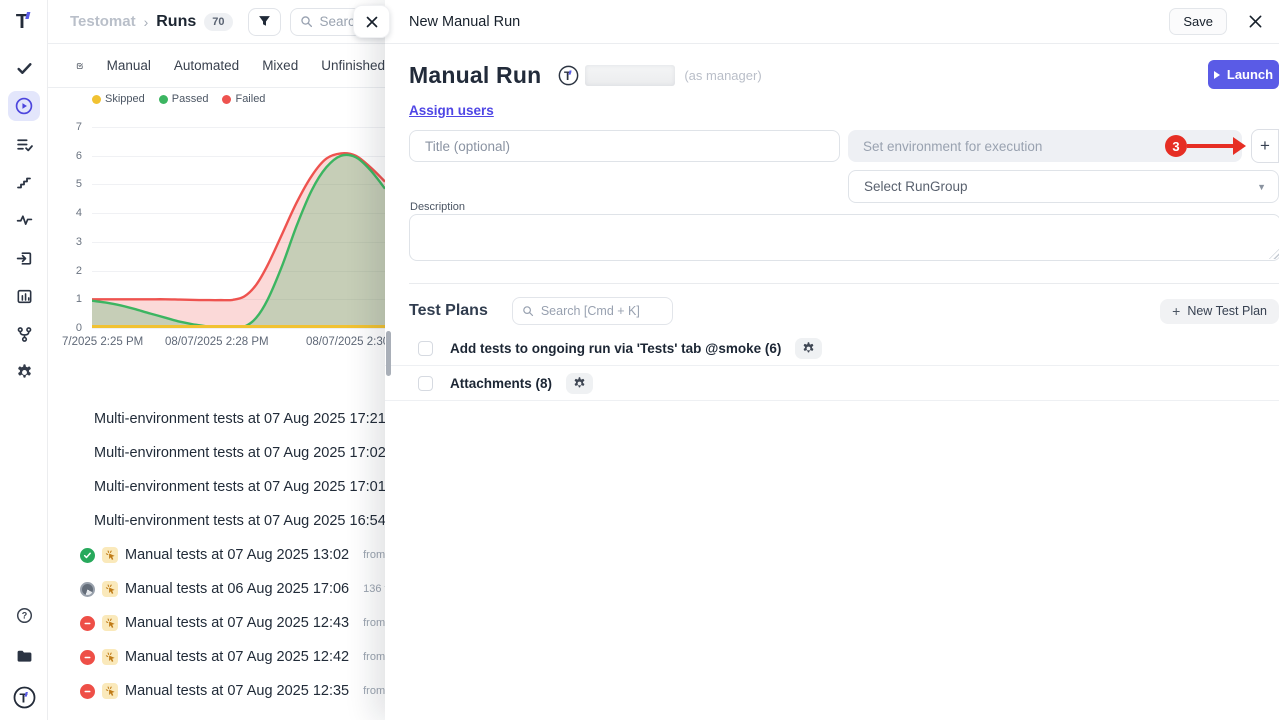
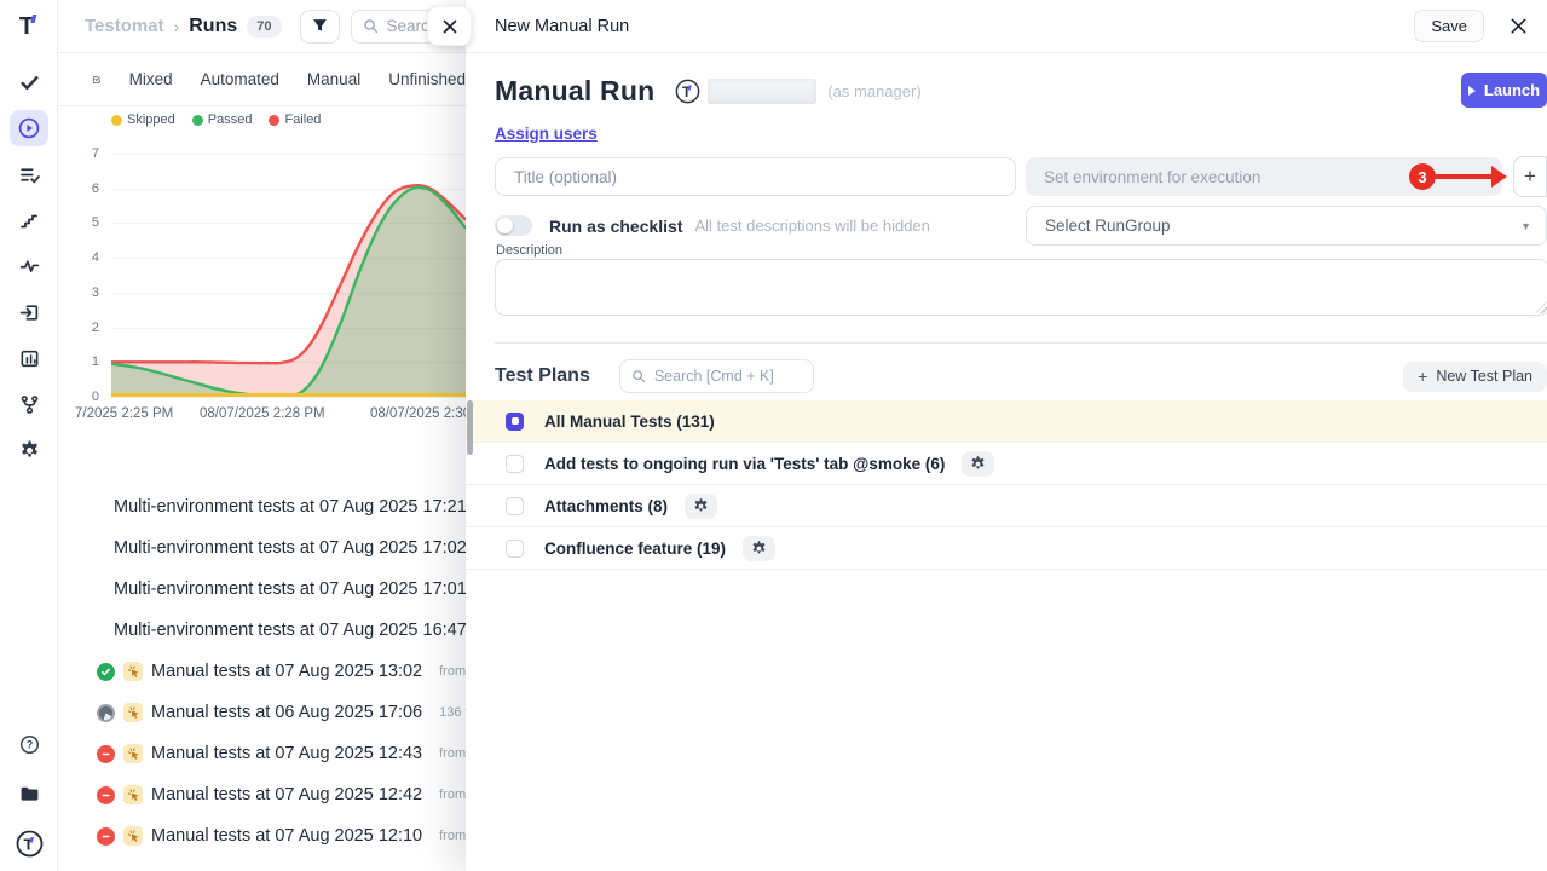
  T
  ?
  T
  Testomat
  ›
  Runs
  70
  Searc
- Manual
+ Mixed
  Automated
- Mixed
+ Manual
  Unfinished
  Skipped
  Passed
  Failed
  0
  1
  2
  3
  4
  5
  6
  7
  7/2025 2:25 PM
  08/07/2025 2:28 PM
  08/07/2025 2:3
  Multi-environment tests at 07 Aug 2025 17:21
  Multi-environment tests at 07 Aug 2025 17:02
  Multi-environment tests at 07 Aug 2025 17:01
- Multi-environment tests at 07 Aug 2025 16:54
+ Multi-environment tests at 07 Aug 2025 16:47
  Manual tests at 07 Aug 2025 13:02
  Manual tests at 06 Aug 2025 17:06
  Manual tests at 07 Aug 2025 12:43
  Manual tests at 07 Aug 2025 12:42
- Manual tests at 07 Aug 2025 12:35
+ Manual tests at 07 Aug 2025 12:10
  New Manual Run
  Save
  Manual Run
  T
  (as manager)
  Launch
  Assign users
  Title (optional)
  Set environment for execution
  +
  3
+ Run as checklist
+ All test descriptions will be hidden
  Select RunGroup
  ▼
  Description
  Test Plans
  Search [Cmd + K]
  +
  New Test Plan
+ All Manual Tests (131)
  Add tests to ongoing run via 'Tests' tab @smoke (6)
  Attachments (8)
+ Confluence feature (19)
